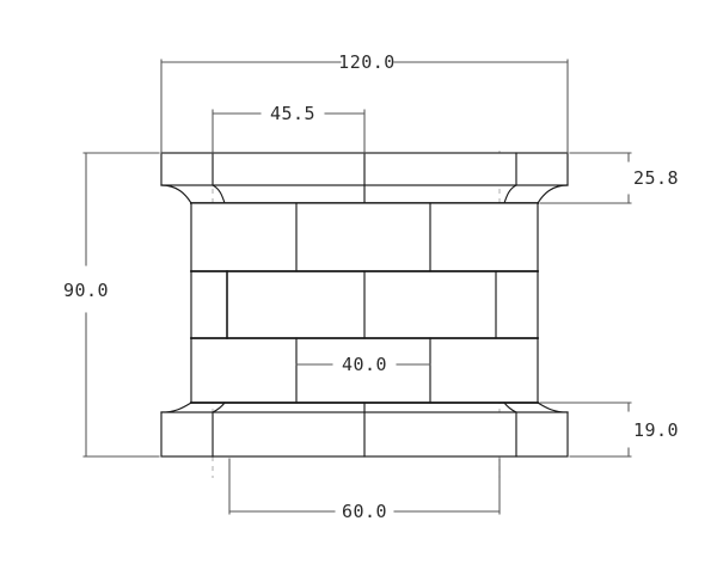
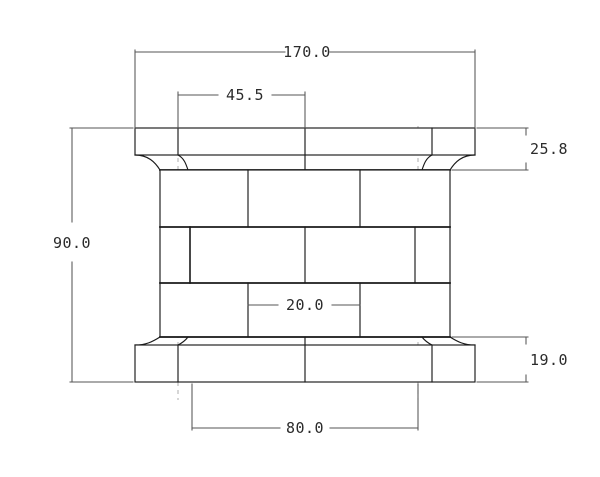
- 120.0
+ 170.0
  45.5
  90.0
  25.8
  19.0
- 40.0
+ 20.0
- 60.0
+ 80.0
